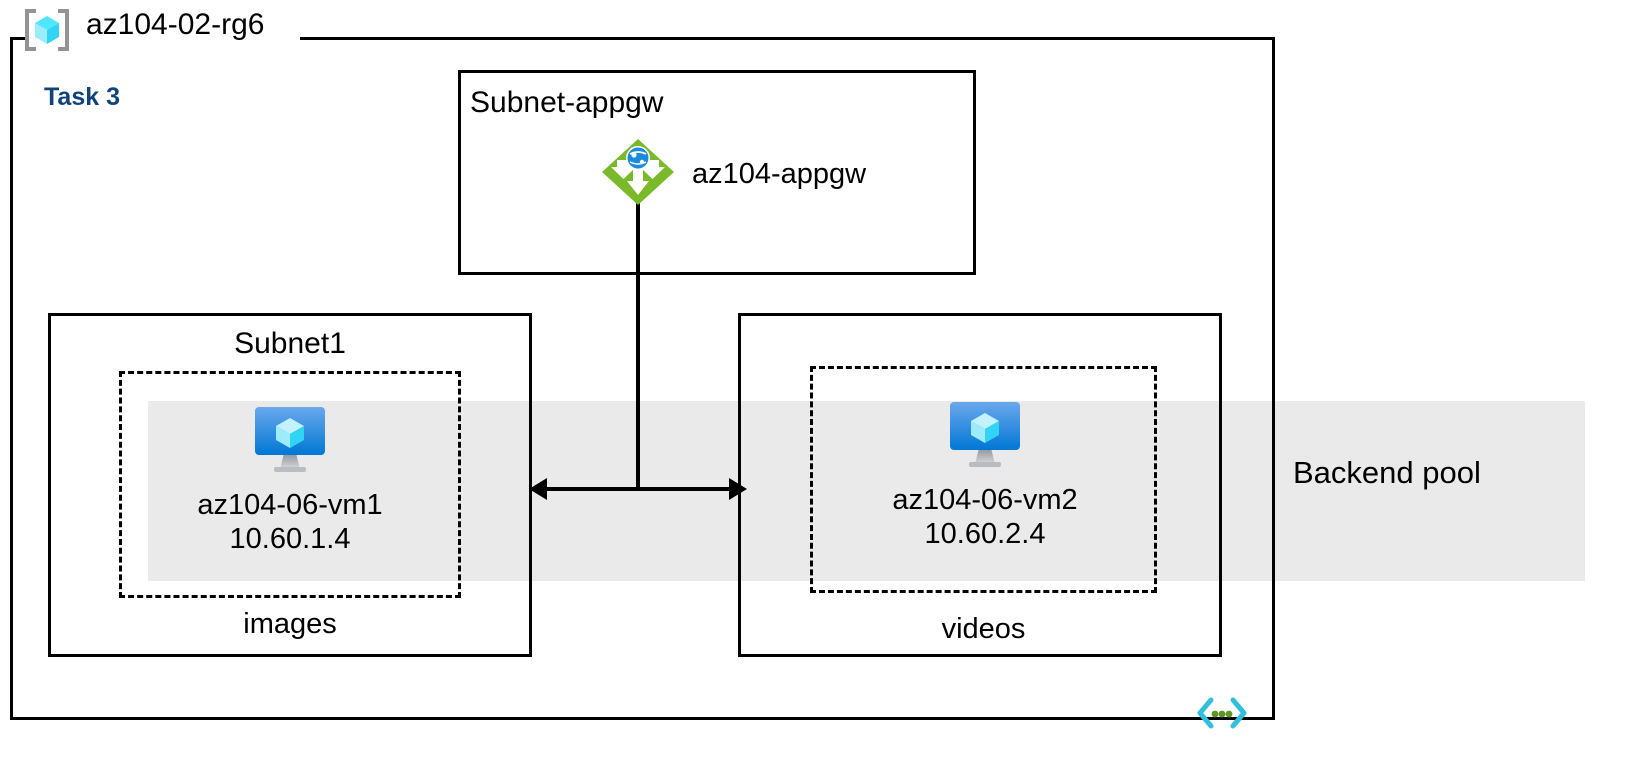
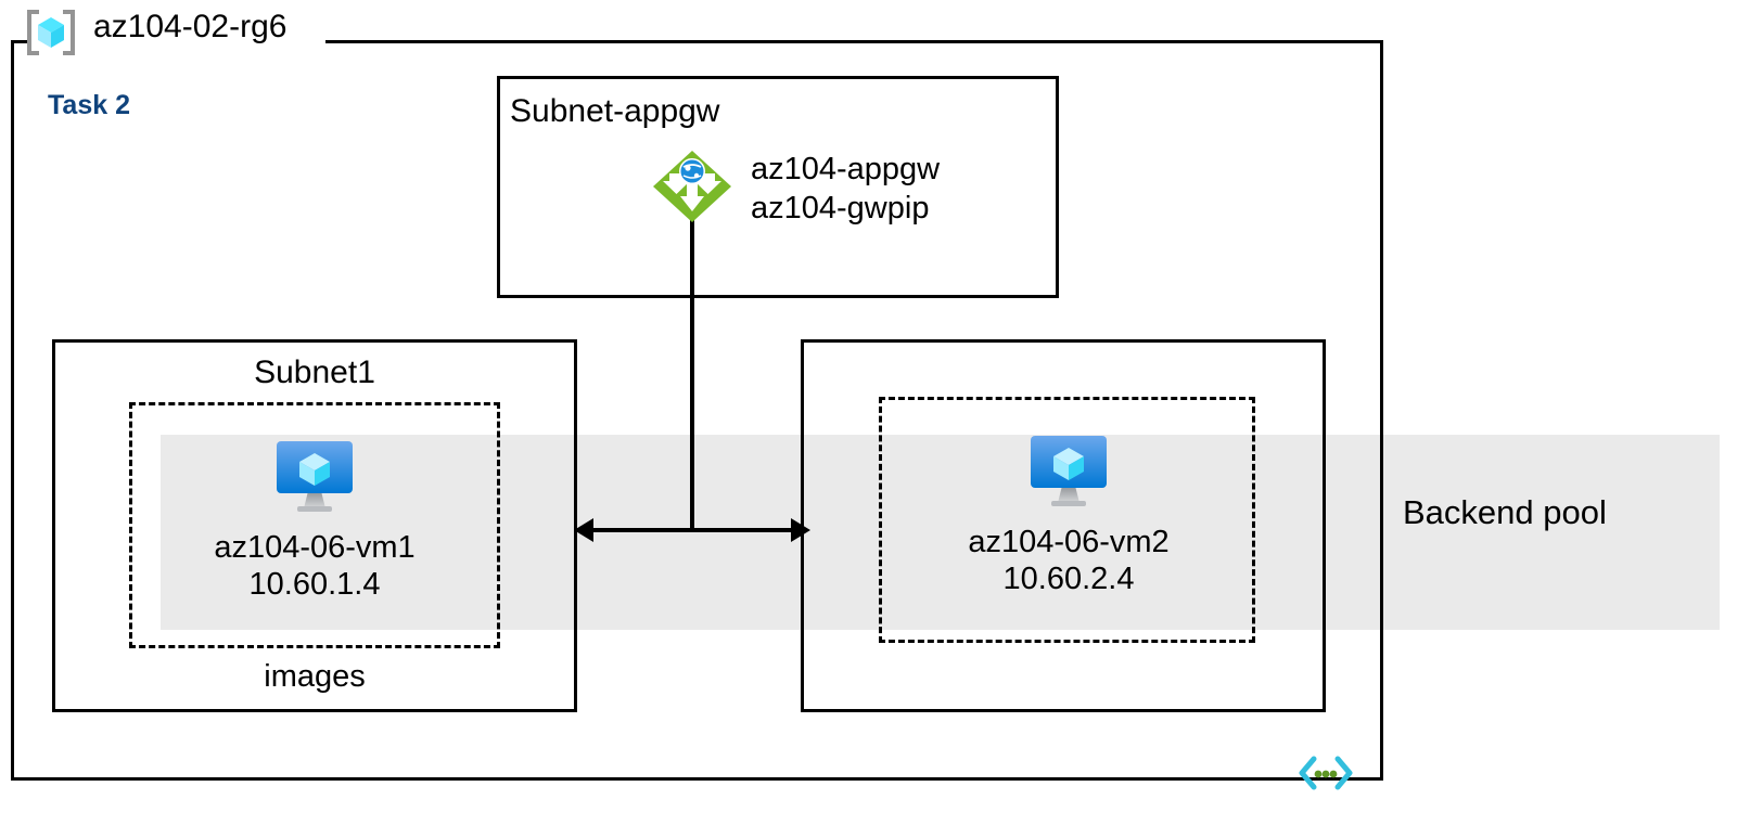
  Backend pool
  az104-02-rg6
- Task 3
+ Task 2
  Subnet-appgw
  az104-appgw
+ az104-gwpip
  Subnet1
  az104-06-vm1
  10.60.1.4
  images
  az104-06-vm2
  10.60.2.4
- videos
